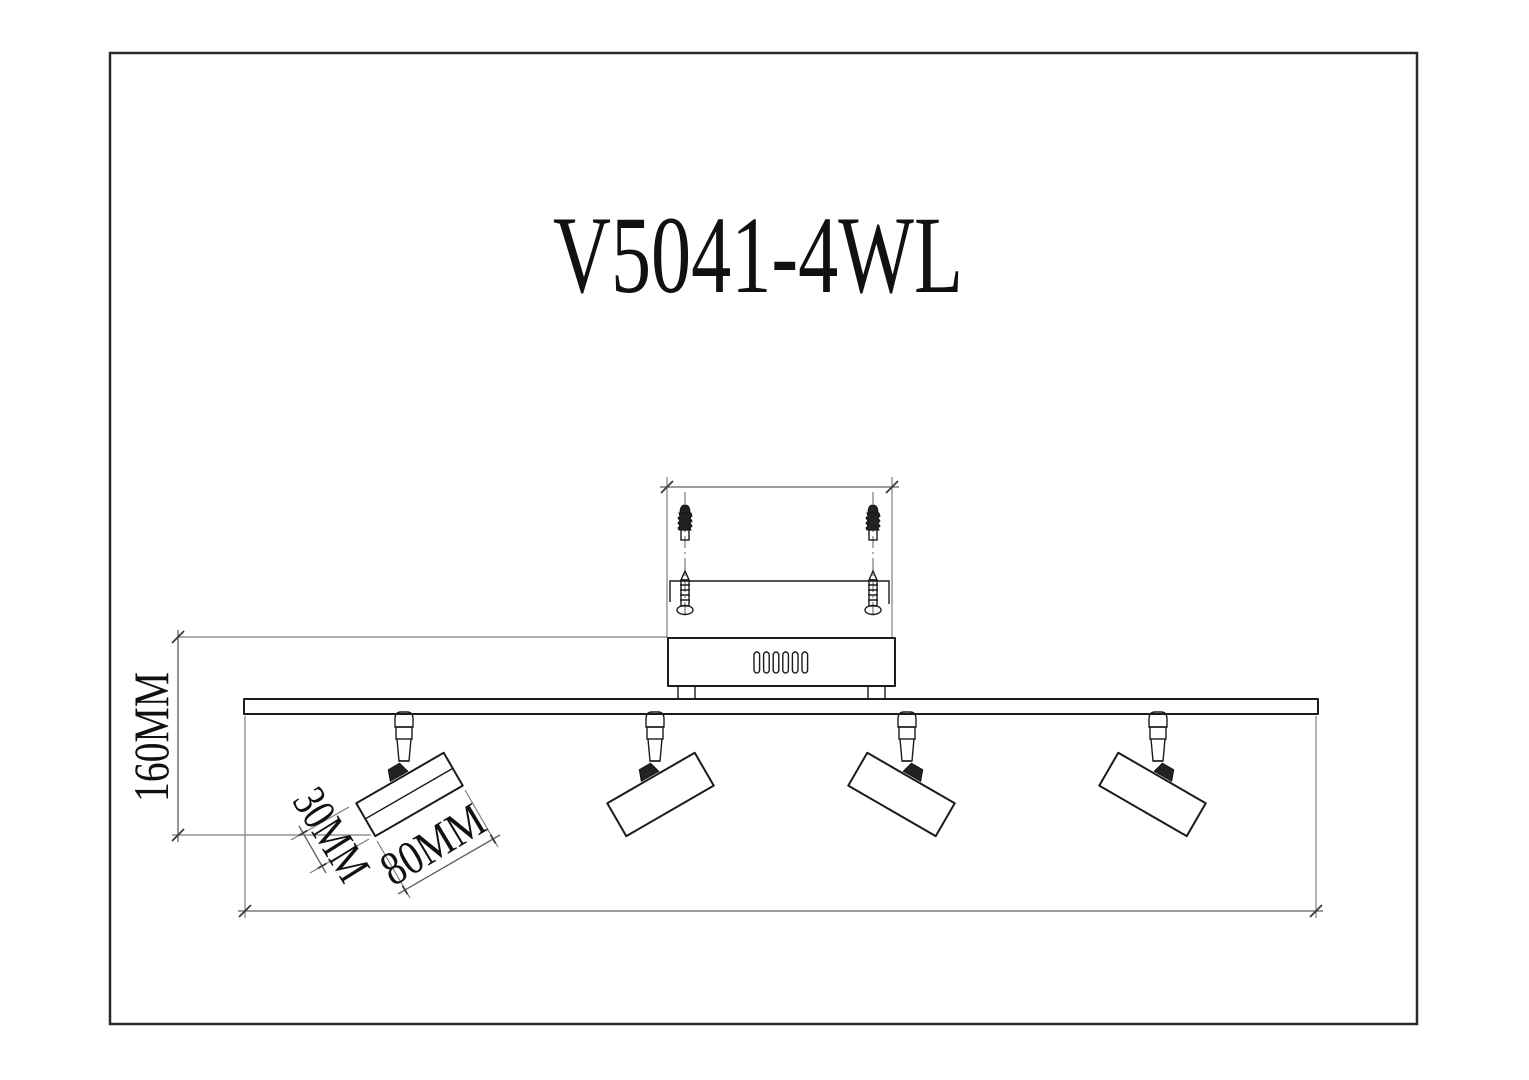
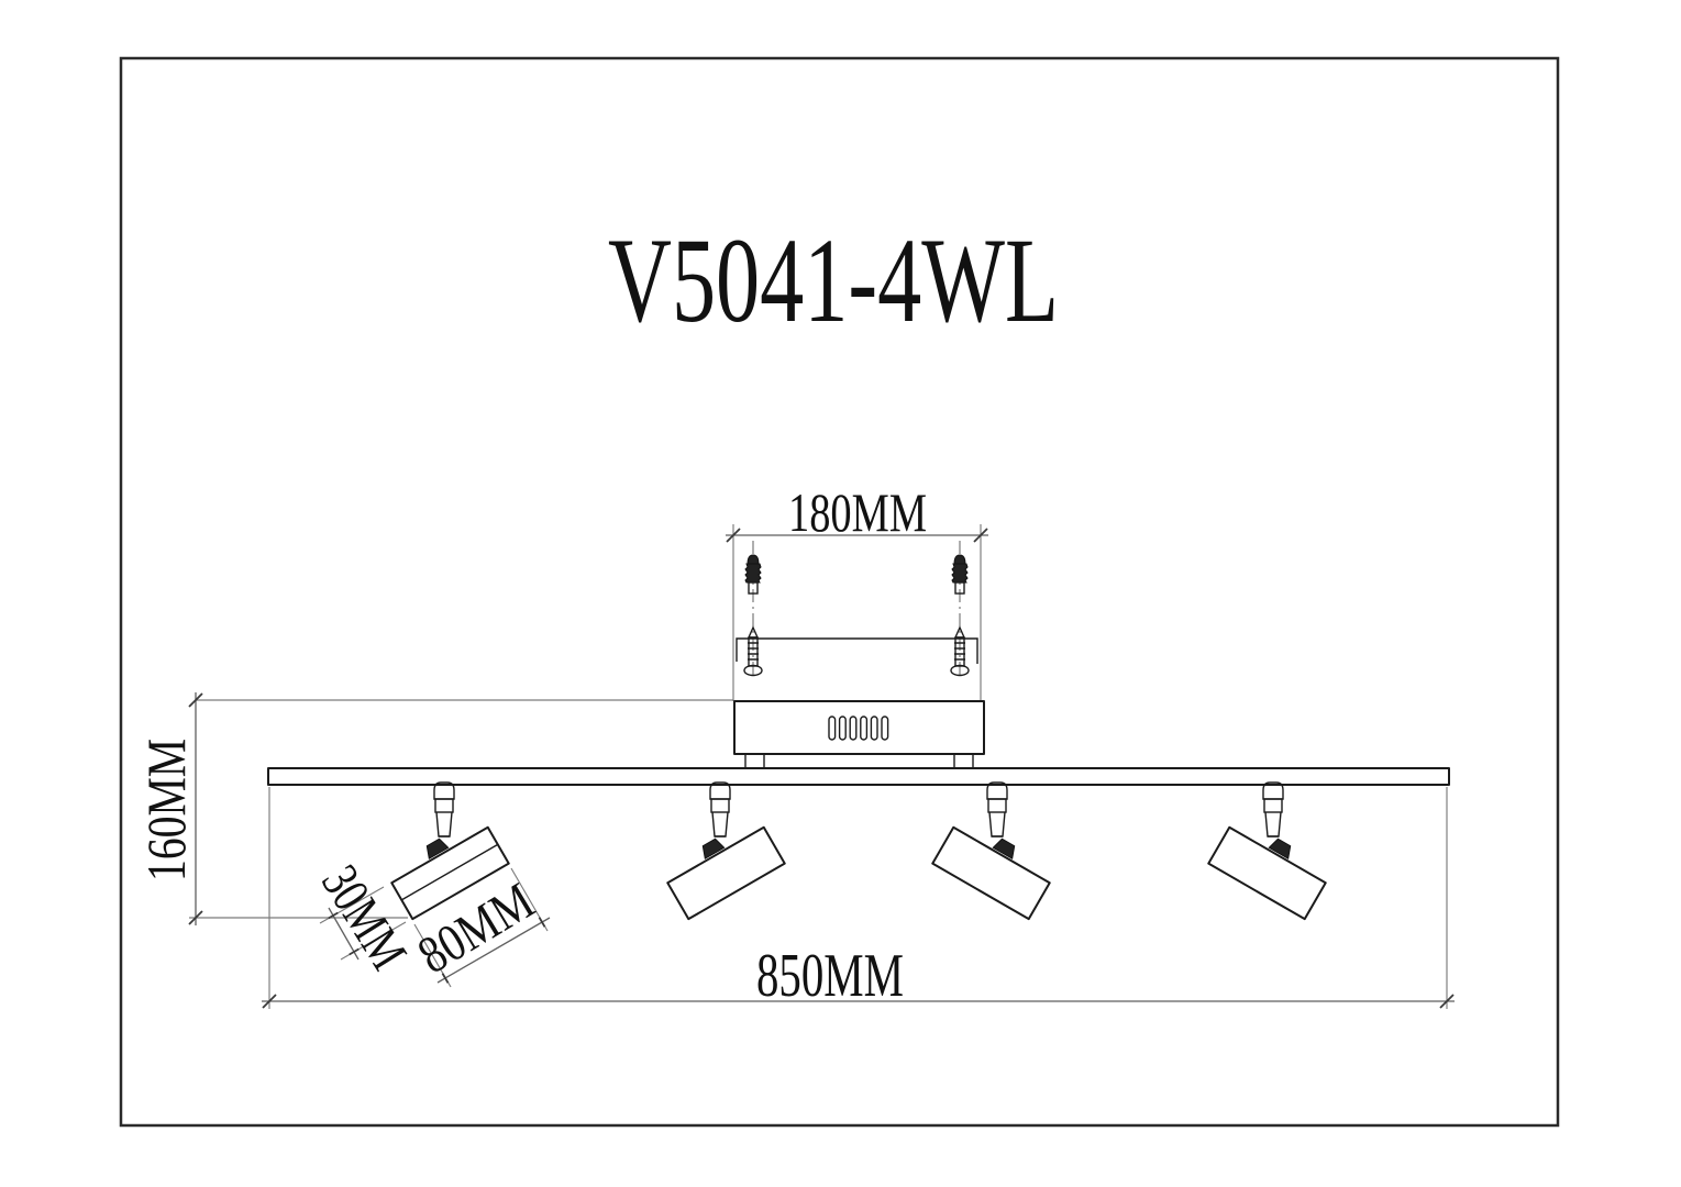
  V5041-4WL
+ 180MM
+ 850MM
